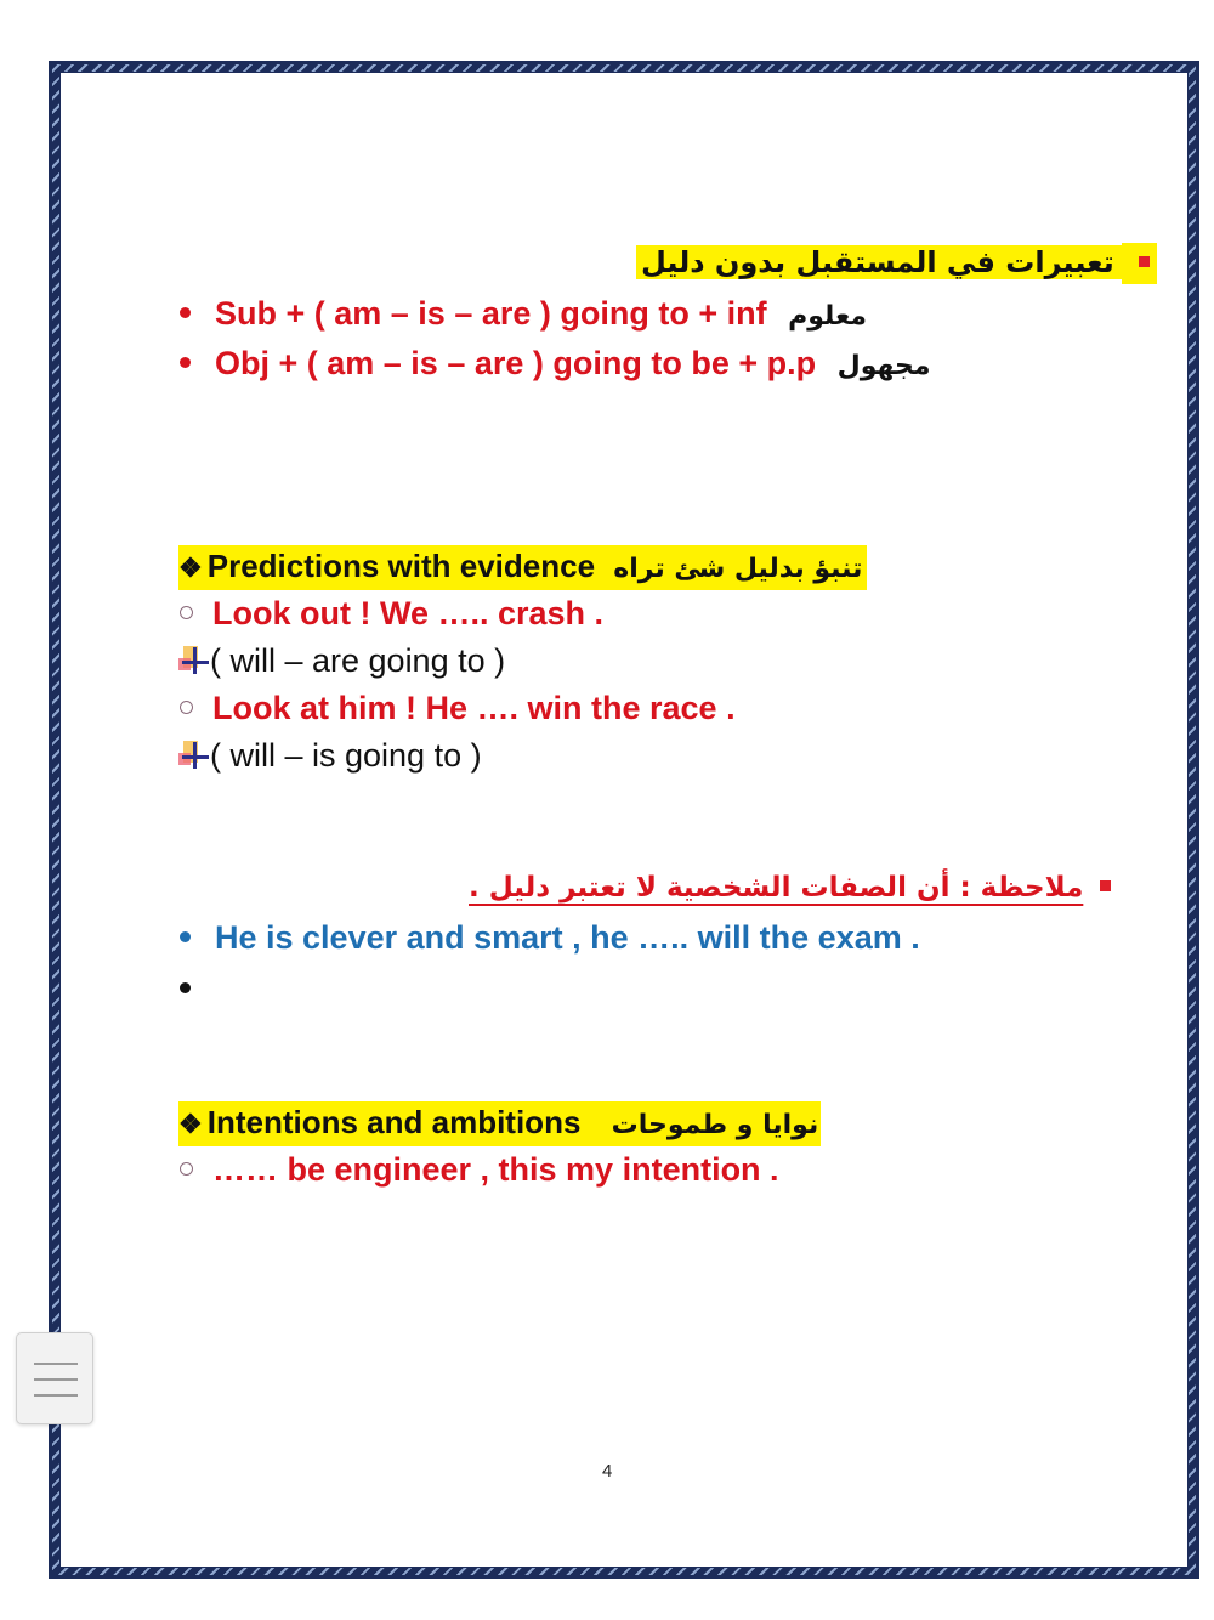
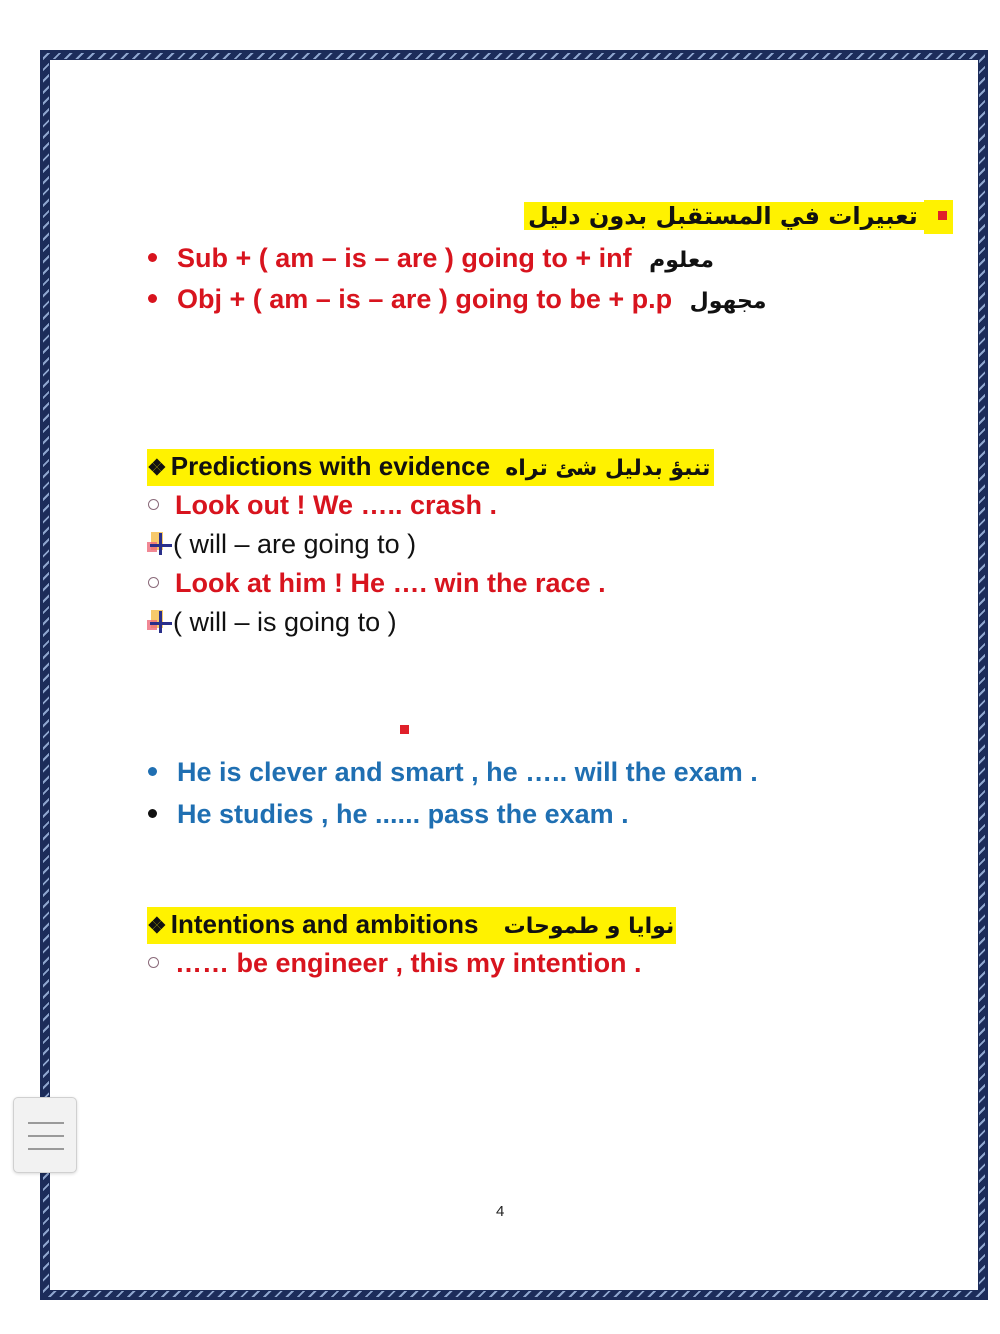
  تعبيرات في المستقبل بدون دليل
  Sub + ( am – is – are ) going to + inf معلوم
  Obj + ( am – is – are ) going to be + p.p مجهول
  ❖ Predictions with evidence تنبؤ بدليل شئ تراه
  Look out ! We ….. crash .
  ( will – are going to )
  Look at him ! He …. win the race .
  ( will – is going to )
- ملاحظة : أن الصفات الشخصية لا تعتبر دليل .
  He is clever and smart , he ….. will the exam .
+ He studies , he ...... pass the exam .
  ❖ Intentions and ambitions نوايا و طموحات
  …… be engineer , this my intention .
  4
